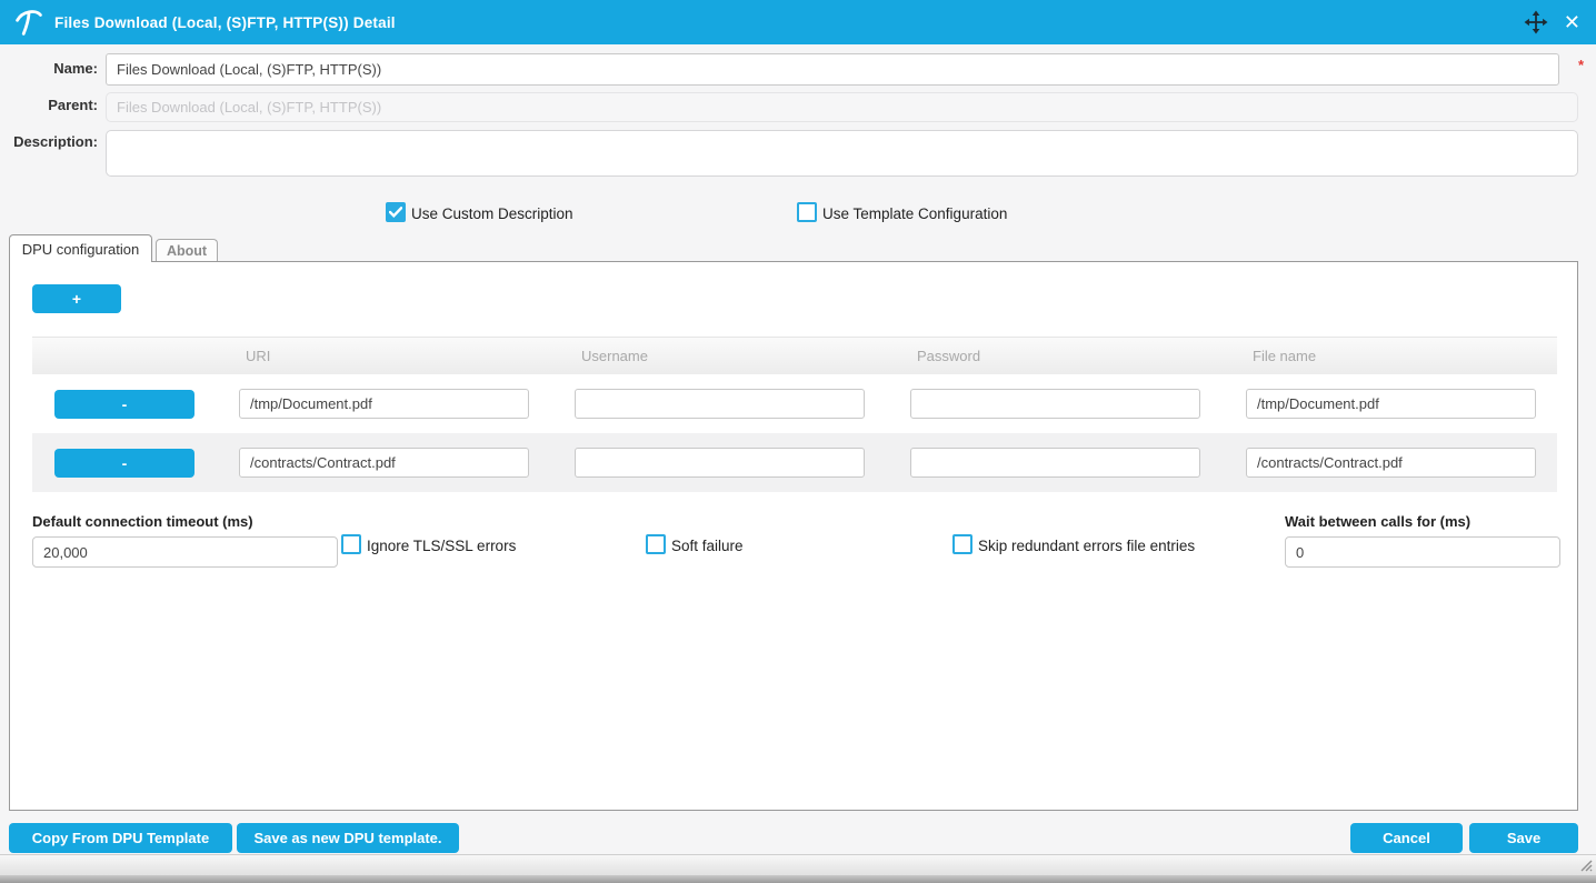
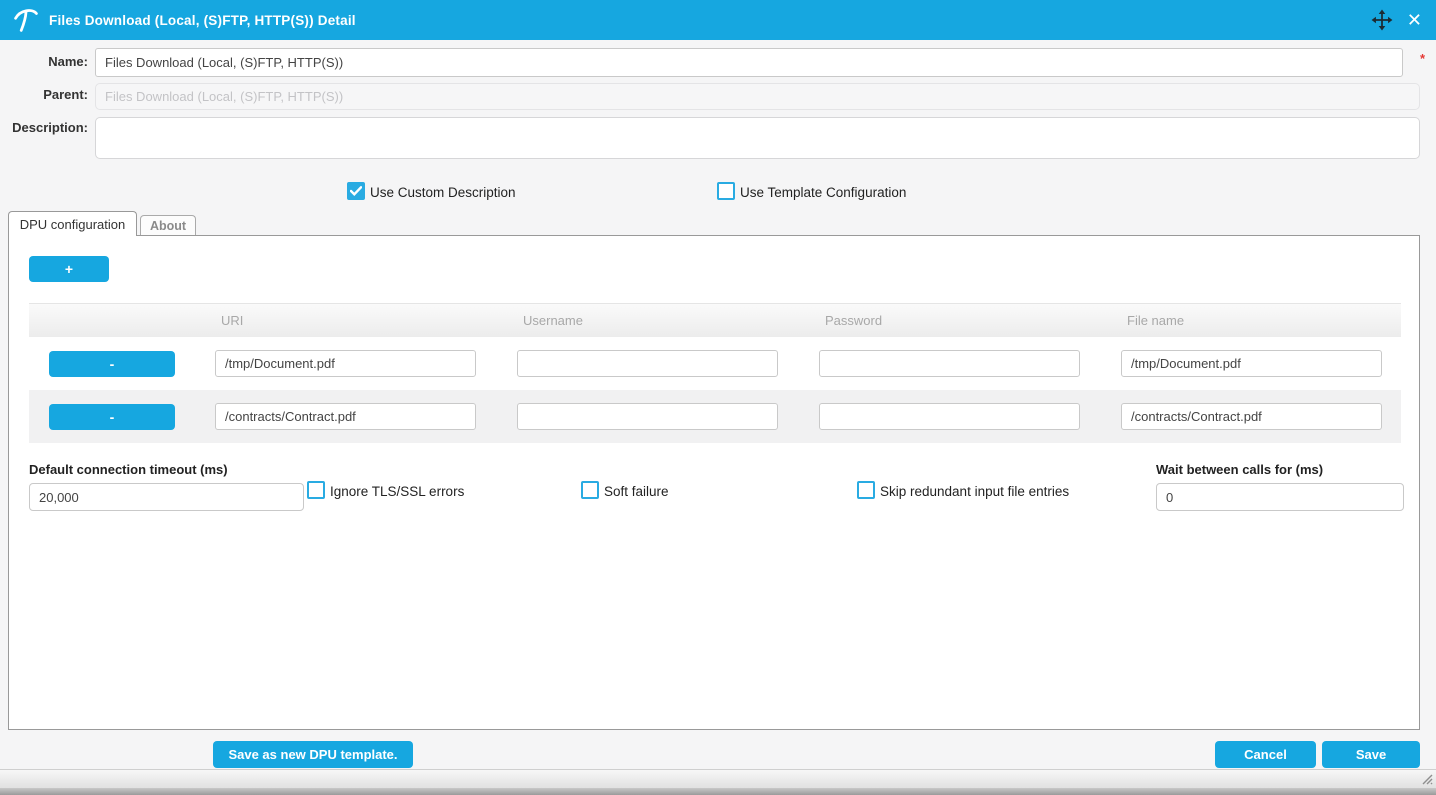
  Files Download (Local, (S)FTP, HTTP(S)) Detail
  ✕
  Name:
  Files Download (Local, (S)FTP, HTTP(S))
  *
  Parent:
  Files Download (Local, (S)FTP, HTTP(S))
  Description:
  Use Custom Description
  Use Template Configuration
  DPU configuration
  About
  +
  URI
  Username
  Password
  File name
  -
  /tmp/Document.pdf
  /tmp/Document.pdf
  -
  /contracts/Contract.pdf
  /contracts/Contract.pdf
  Default connection timeout (ms)
  20,000
  Ignore TLS/SSL errors
  Soft failure
- Skip redundant errors file entries
+ Skip redundant input file entries
  Wait between calls for (ms)
  0
- Copy From DPU Template
  Save as new DPU template.
  Cancel
  Save
